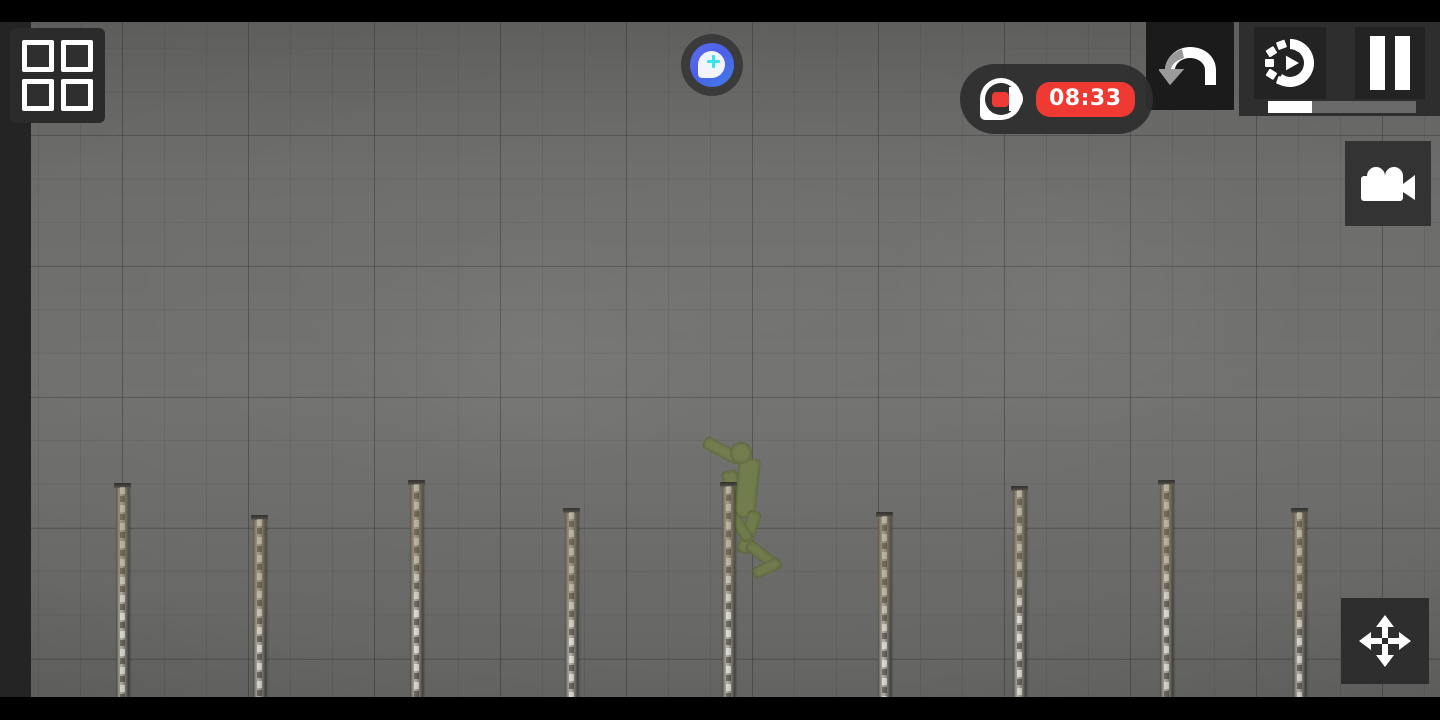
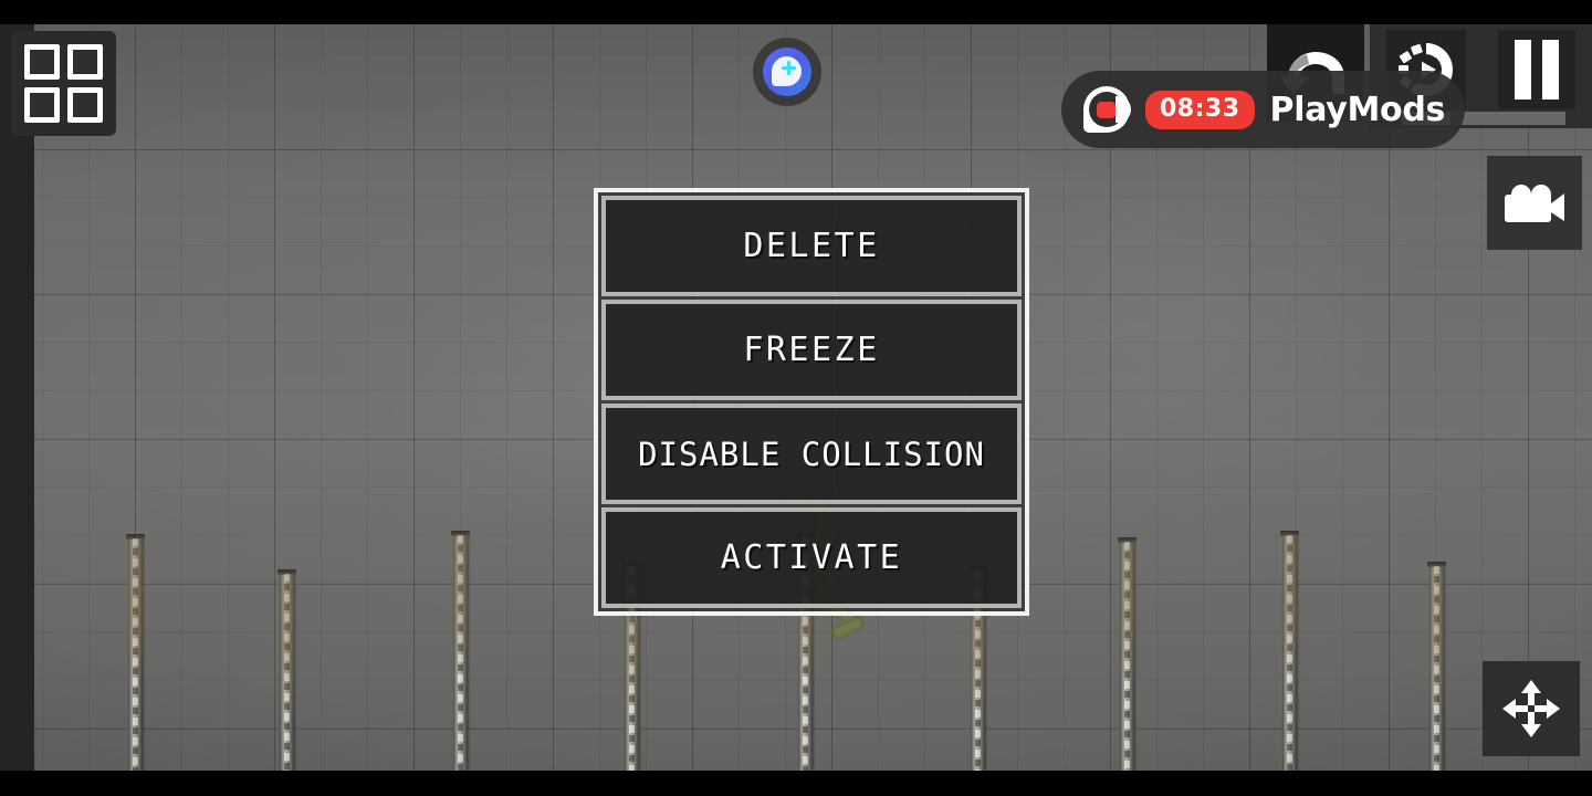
  08:33
+ PlayMods
+ DELETE
+ FREEZE
+ DISABLE COLLISION
+ ACTIVATE
